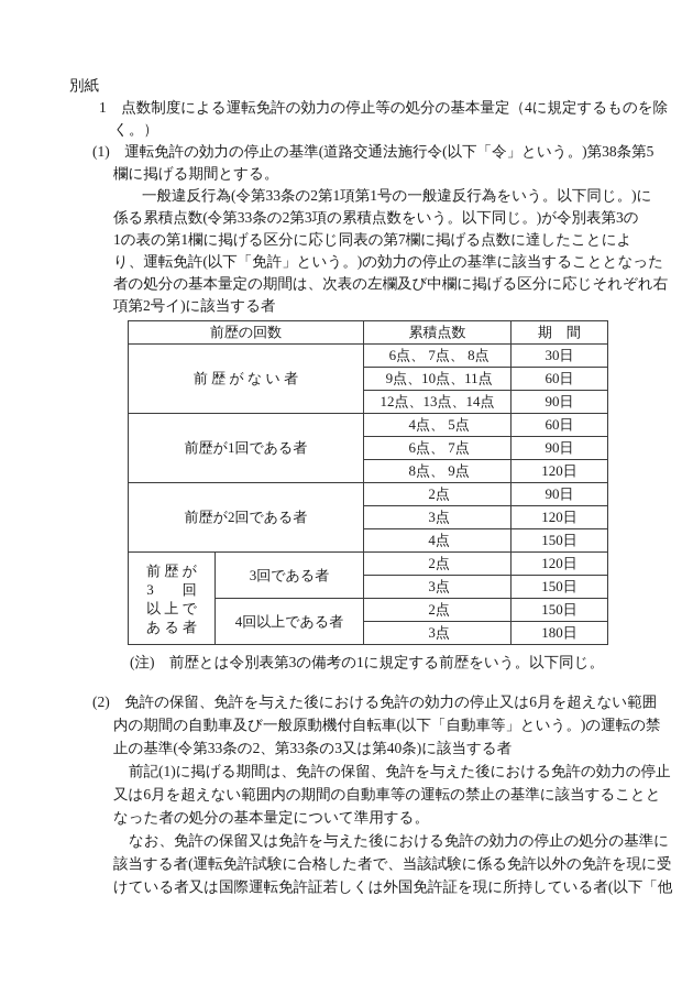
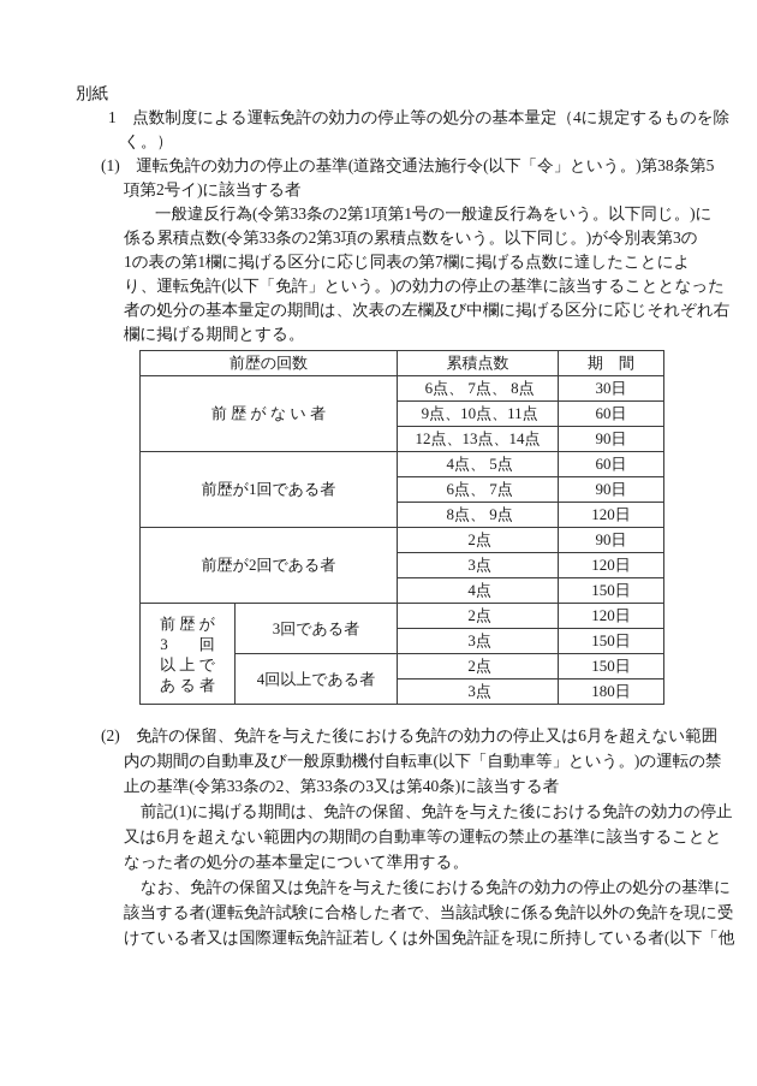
  別紙
  1 点数制度による運転免許の効力の停止等の処分の基本量定（4に規定するものを除
  く。）
  (1) 運転免許の効力の停止の基準(道路交通法施行令(以下「令」という。)第38条第5
- 欄に掲げる期間とする。
+ 項第2号イ)に該当する者
  一般違反行為(令第33条の2第1項第1号の一般違反行為をいう。以下同じ。)に
  係る累積点数(令第33条の2第3項の累積点数をいう。以下同じ。)が令別表第3の
  1の表の第1欄に掲げる区分に応じ同表の第7欄に掲げる点数に達したことによ
  り、運転免許(以下「免許」という。)の効力の停止の基準に該当することとなった
  者の処分の基本量定の期間は、次表の左欄及び中欄に掲げる区分に応じそれぞれ右
- 項第2号イ)に該当する者
+ 欄に掲げる期間とする。
  前歴の回数	累積点数	期 間
  前 歴 が な い 者	6点、 7点、 8点	30日
  9点、10点、11点	60日
  12点、13点、14点	90日
  前歴が1回である者	4点、 5点	60日
  6点、 7点	90日
  8点、 9点	120日
  前歴が2回である者	2点	90日
  3点	120日
  4点	150日
  前 歴 が 3 回 以 上 で あ る 者	3回である者	2点	120日
  3点	150日
  4回以上である者	2点	150日
  3点	180日
- (注) 前歴とは令別表第3の備考の1に規定する前歴をいう。以下同じ。
  (2) 免許の保留、免許を与えた後における免許の効力の停止又は6月を超えない範囲
  内の期間の自動車及び一般原動機付自転車(以下「自動車等」という。)の運転の禁
  止の基準(令第33条の2、第33条の3又は第40条)に該当する者
  前記(1)に掲げる期間は、免許の保留、免許を与えた後における免許の効力の停止
  又は6月を超えない範囲内の期間の自動車等の運転の禁止の基準に該当することと
  なった者の処分の基本量定について準用する。
  なお、免許の保留又は免許を与えた後における免許の効力の停止の処分の基準に
  該当する者(運転免許試験に合格した者で、当該試験に係る免許以外の免許を現に受
  けている者又は国際運転免許証若しくは外国免許証を現に所持している者(以下「他
